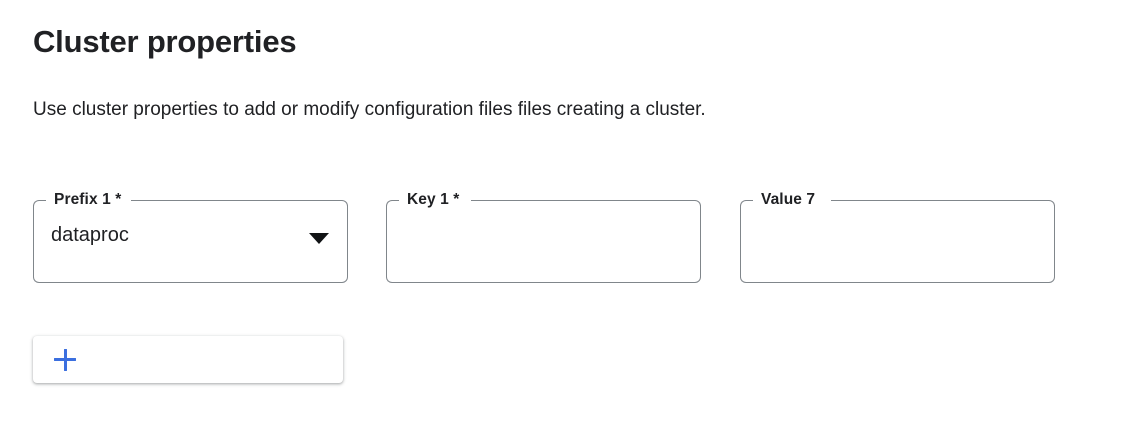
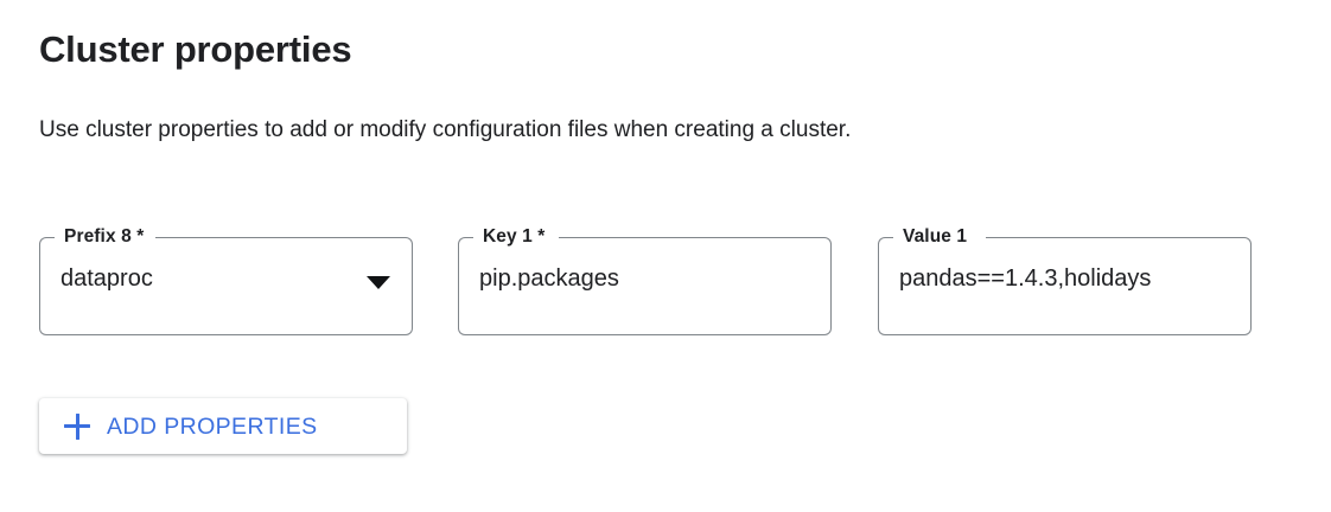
  Cluster properties
- Use cluster properties to add or modify configuration files files creating a cluster.
+ Use cluster properties to add or modify configuration files when creating a cluster.
- Prefix 1 *
+ Prefix 8 *
  dataproc
  Key 1 *
+ pip.packages
- Value 7
+ Value 1
+ pandas==1.4.3,holidays
+ ADD PROPERTIES
